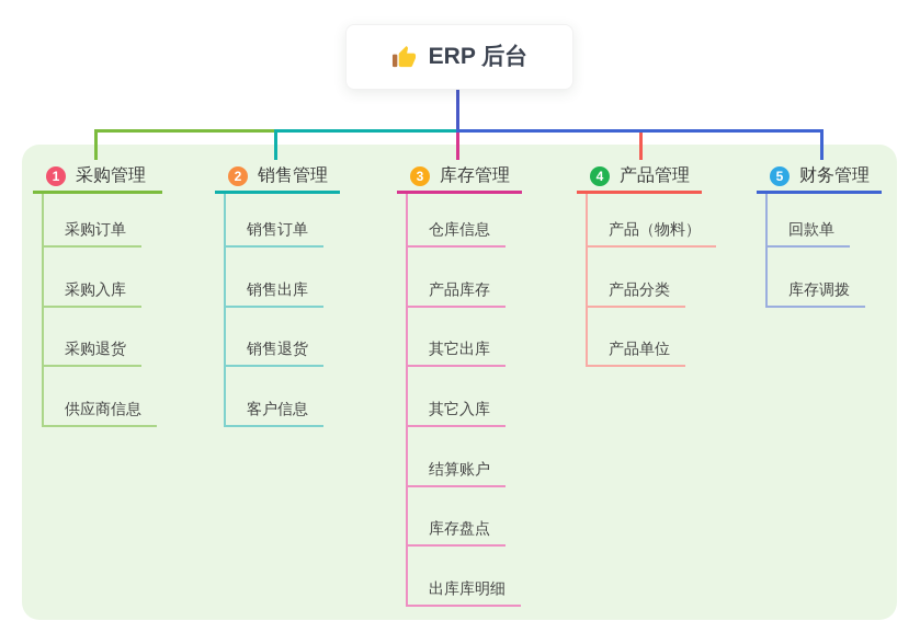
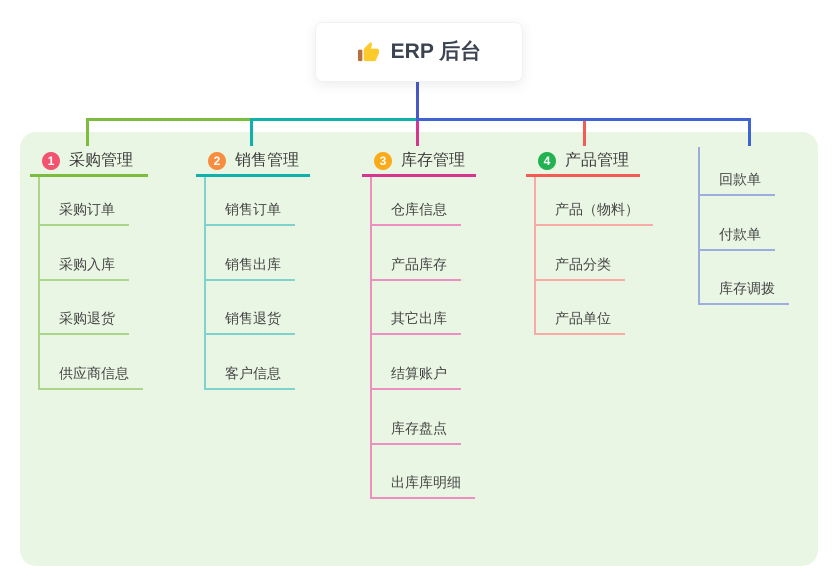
  ERP 后台
  1
  采购管理
  采购订单
  采购入库
  采购退货
  供应商信息
  2
  销售管理
  销售订单
  销售出库
  销售退货
  客户信息
  3
  库存管理
  仓库信息
  产品库存
  其它出库
- 其它入库
  结算账户
  库存盘点
  出库库明细
  4
  产品管理
  产品（物料）
  产品分类
  产品单位
- 5
- 财务管理
  回款单
+ 付款单
  库存调拨
